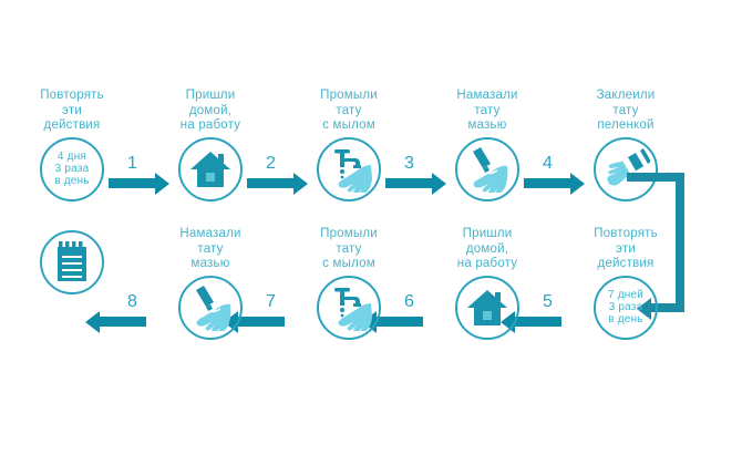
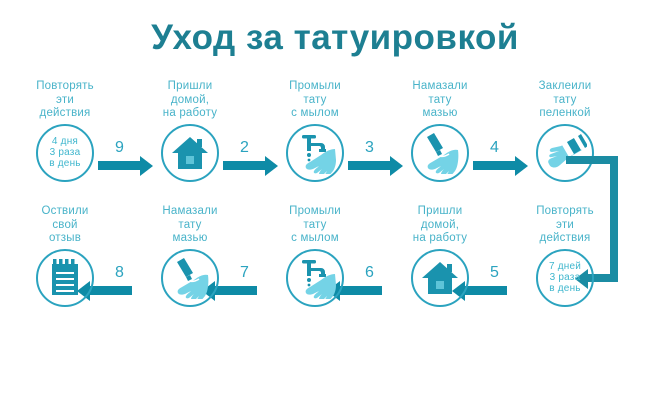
+ Уход за татуировкой
  Повторять
  эти
  действия
  4 дня
  3 раза
  в день
- 1
+ 9
  Пришли
  домой,
  на работу
  2
  Промыли
  тату
  с мылом
  3
  Намазали
  тату
  мазью
  4
  Заклеили
  тату
  пеленкой
  Повторять
  эти
  действия
  7 дней
  3 раза
  в день
  5
  Пришли
  домой,
  на работу
  6
  Промыли
  тату
  с мылом
  7
  Намазали
  тату
  мазью
  8
+ Оствили
+ свой
+ отзыв
